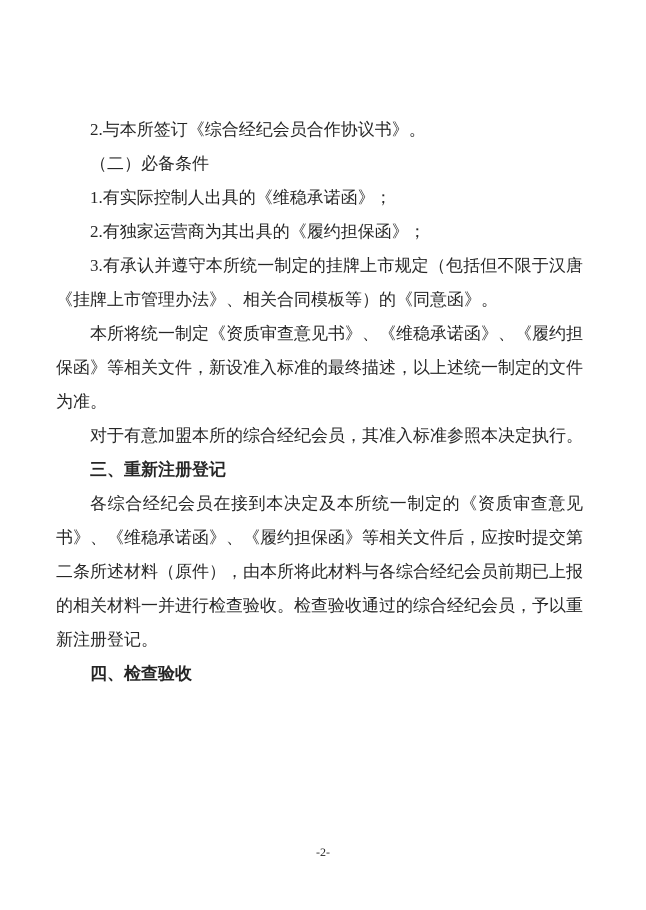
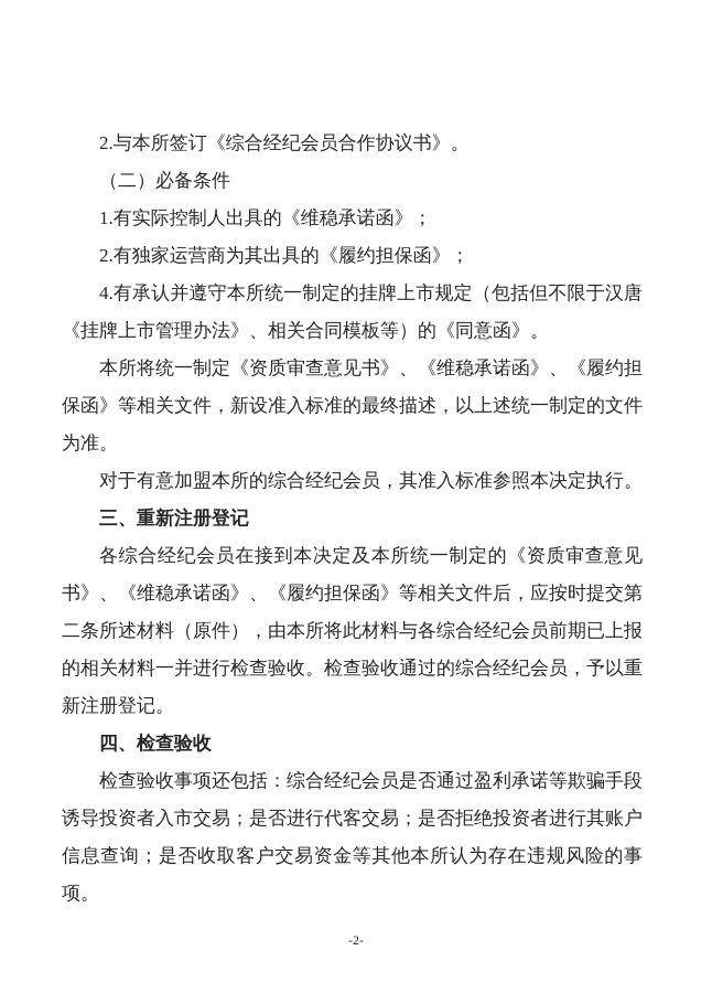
  2.与本所签订《综合经纪会员合作协议书》。
  （二）必备条件
  1.有实际控制人出具的《维稳承诺函》；
  2.有独家运营商为其出具的《履约担保函》；
- 3.有承认并遵守本所统一制定的挂牌上市规定（包括但不限于汉唐《挂牌上市管理办法》、相关合同模板等）的《同意函》。
+ 4.有承认并遵守本所统一制定的挂牌上市规定（包括但不限于汉唐《挂牌上市管理办法》、相关合同模板等）的《同意函》。
  本所将统一制定《资质审查意见书》、《维稳承诺函》、《履约担保函》等相关文件，新设准入标准的最终描述，以上述统一制定的文件为准。
  对于有意加盟本所的综合经纪会员，其准入标准参照本决定执行。
  三、重新注册登记
  各综合经纪会员在接到本决定及本所统一制定的《资质审查意见书》、《维稳承诺函》、《履约担保函》等相关文件后，应按时提交第二条所述材料（原件），由本所将此材料与各综合经纪会员前期已上报的相关材料一并进行检查验收。检查验收通过的综合经纪会员，予以重新注册登记。
  四、检查验收
+ 检查验收事项还包括：综合经纪会员是否通过盈利承诺等欺骗手段诱导投资者入市交易；是否进行代客交易；是否拒绝投资者进行其账户信息查询；是否收取客户交易资金等其他本所认为存在违规风险的事项。
  -2-
